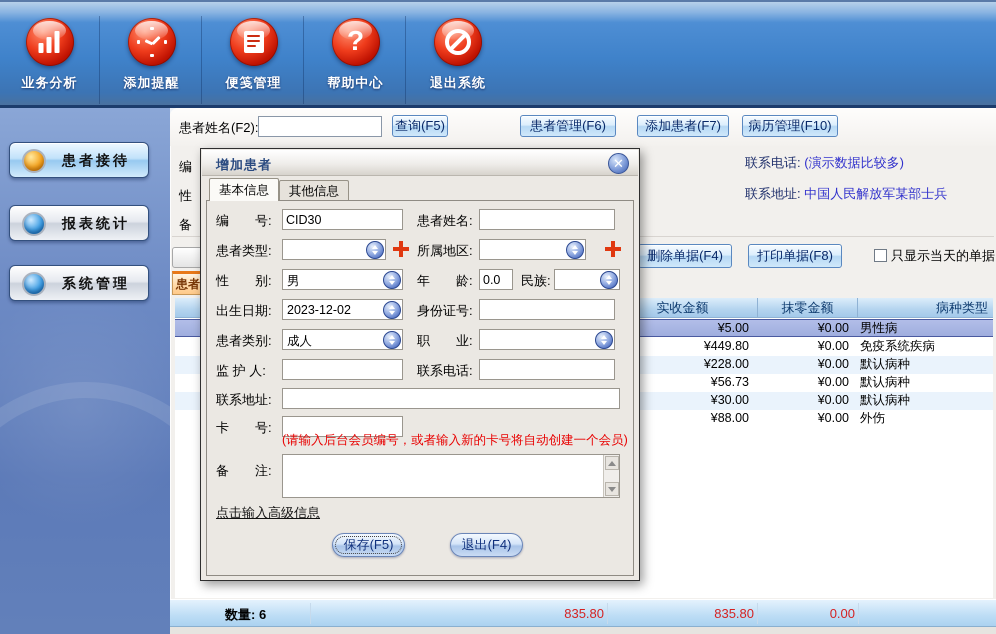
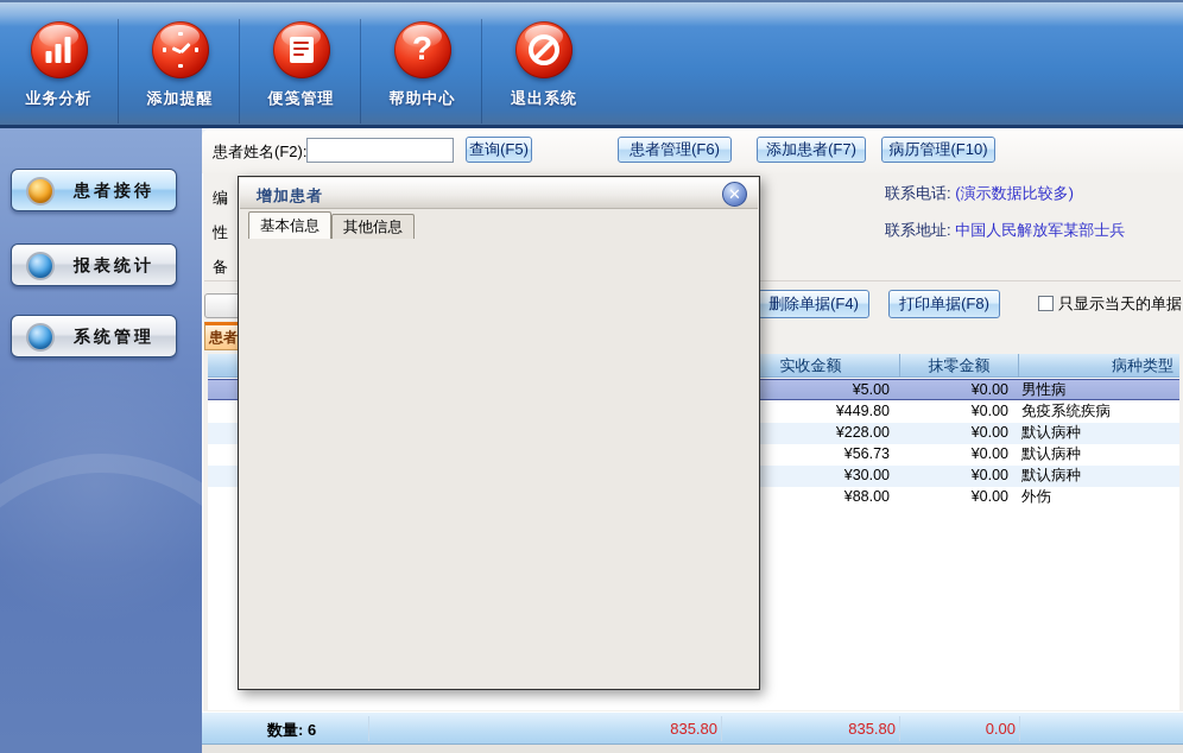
  业务分析
  添加提醒
  便笺管理
  ?
  帮助中心
  退出系统
  患者接待
  报表统计
  系统管理
  患者姓名(F2):
  查询(F5)
  患者管理(F6)
  添加患者(F7)
  病历管理(F10)
  编
  性
  备
  联系电话: (演示数据比较多)
  联系地址: 中国人民解放军某部士兵
  删除单据(F4)
  打印单据(F8)
  只显示当天的单据
  实收金额
  抹零金额
  病种类型
  ¥5.00
  ¥0.00
  男性病
  ¥449.80
  ¥0.00
  免疫系统疾病
  ¥228.00
  ¥0.00
  默认病种
  ¥56.73
  ¥0.00
  默认病种
  ¥30.00
  ¥0.00
  默认病种
  ¥88.00
  ¥0.00
  外伤
  数量: 6
  835.80
  835.80
  0.00
  增加患者
  ✕
  基本信息
  其他信息
- 编 号:
- CID30
- 患者姓名:
- 患者类型:
- 所属地区:
- 性 别:
- 男
- 年 龄:
- 0.0
- 民族:
- 出生日期:
- 2023-12-02
- 身份证号:
- 患者类别:
- 成人
- 职 业:
- 监 护 人:
- 联系电话:
- 联系地址:
- 卡 号:
- (请输入后台会员编号，或者输入新的卡号将自动创建一个会员)
- 备 注:
- 点击输入高级信息
- 保存(F5)
- 退出(F4)
